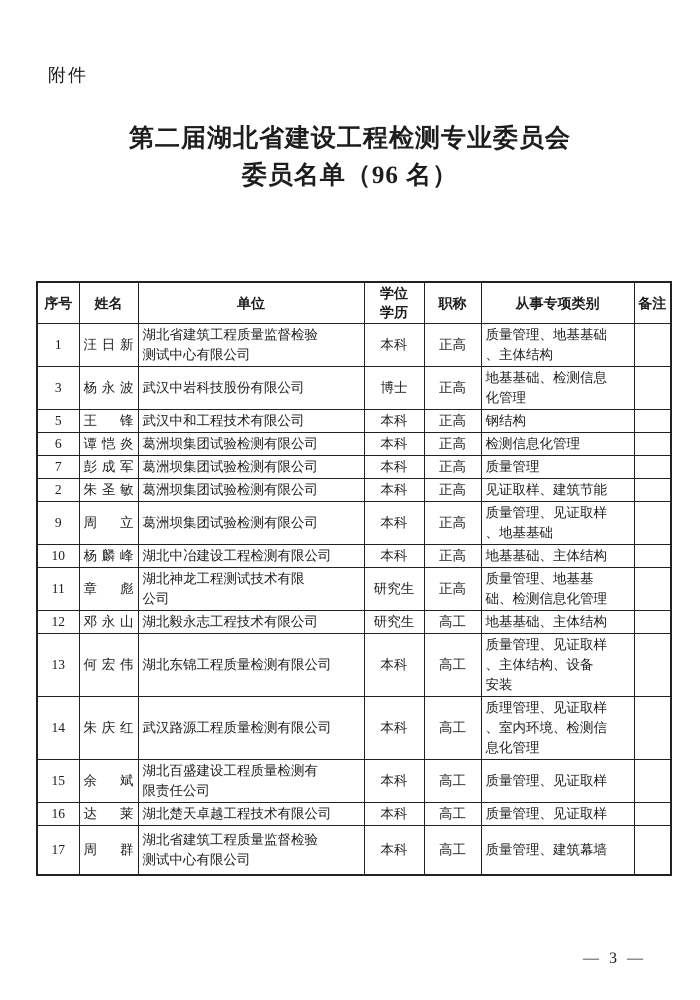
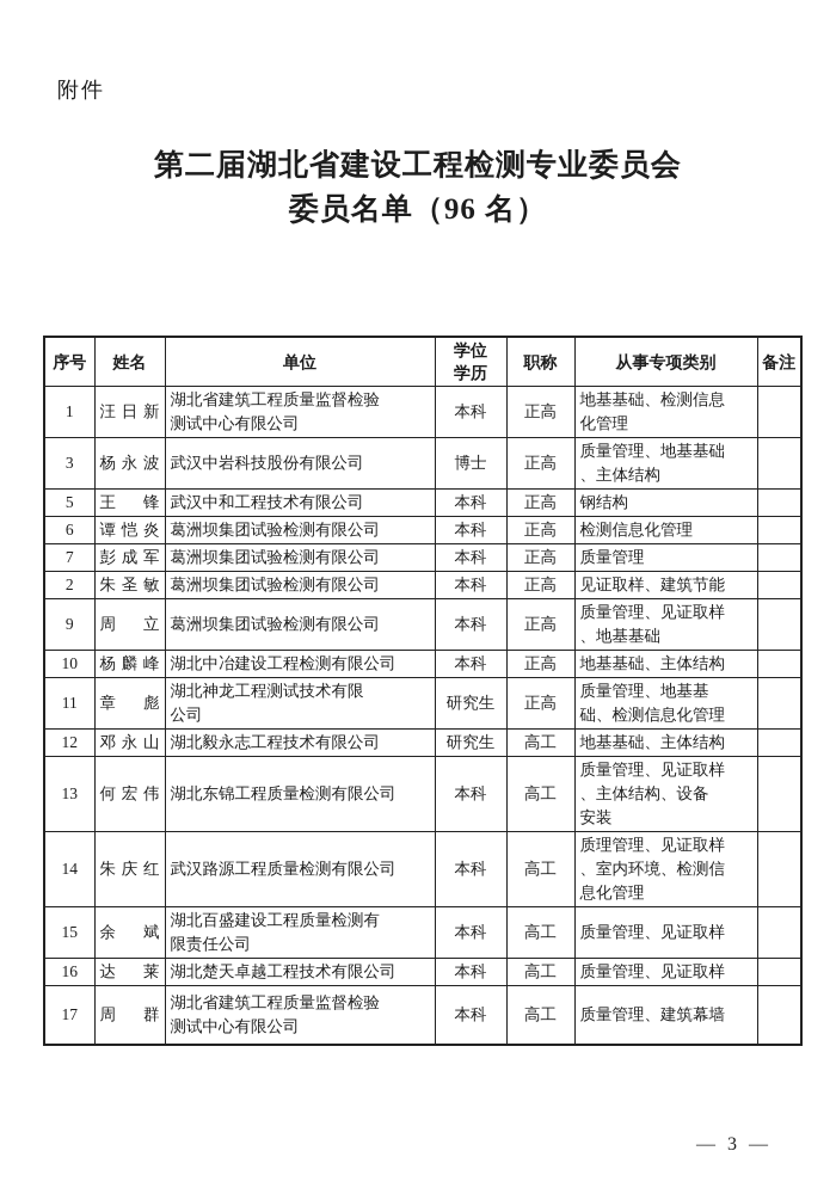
  附件
  第二届湖北省建设工程检测专业委员会
  委员名单（96 名）
  序号	姓名	单位	学位 学历	职称	从事专项类别	备注
- 1	汪日新	湖北省建筑工程质量监督检验 测试中心有限公司	本科	正高	质量管理、地基基础 、主体结构
+ 1	汪日新	湖北省建筑工程质量监督检验 测试中心有限公司	本科	正高	地基基础、检测信息 化管理
- 3	杨永波	武汉中岩科技股份有限公司	博士	正高	地基基础、检测信息 化管理
+ 3	杨永波	武汉中岩科技股份有限公司	博士	正高	质量管理、地基基础 、主体结构
  5	王 锋	武汉中和工程技术有限公司	本科	正高	钢结构
  6	谭恺炎	葛洲坝集团试验检测有限公司	本科	正高	检测信息化管理
  7	彭成军	葛洲坝集团试验检测有限公司	本科	正高	质量管理
  2	朱圣敏	葛洲坝集团试验检测有限公司	本科	正高	见证取样、建筑节能
  9	周 立	葛洲坝集团试验检测有限公司	本科	正高	质量管理、见证取样 、地基基础
  10	杨麟峰	湖北中冶建设工程检测有限公司	本科	正高	地基基础、主体结构
  11	章 彪	湖北神龙工程测试技术有限 公司	研究生	正高	质量管理、地基基 础、检测信息化管理
  12	邓永山	湖北毅永志工程技术有限公司	研究生	高工	地基基础、主体结构
  13	何宏伟	湖北东锦工程质量检测有限公司	本科	高工	质量管理、见证取样 、主体结构、设备 安装
  14	朱庆红	武汉路源工程质量检测有限公司	本科	高工	质理管理、见证取样 、室内环境、检测信 息化管理
  15	余 斌	湖北百盛建设工程质量检测有 限责任公司	本科	高工	质量管理、见证取样
  16	达 莱	湖北楚天卓越工程技术有限公司	本科	高工	质量管理、见证取样
  17	周 群	湖北省建筑工程质量监督检验 测试中心有限公司	本科	高工	质量管理、建筑幕墙
  — 3 —
